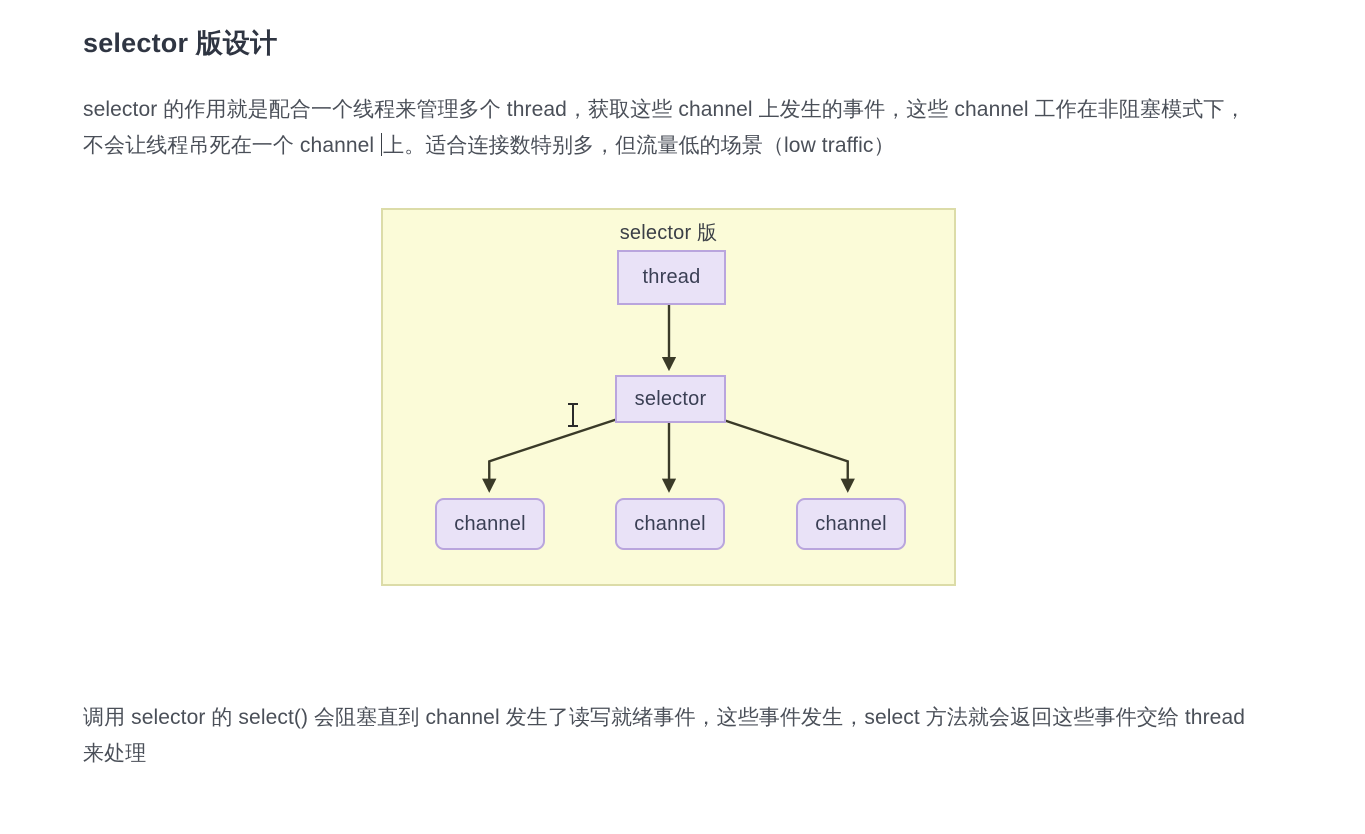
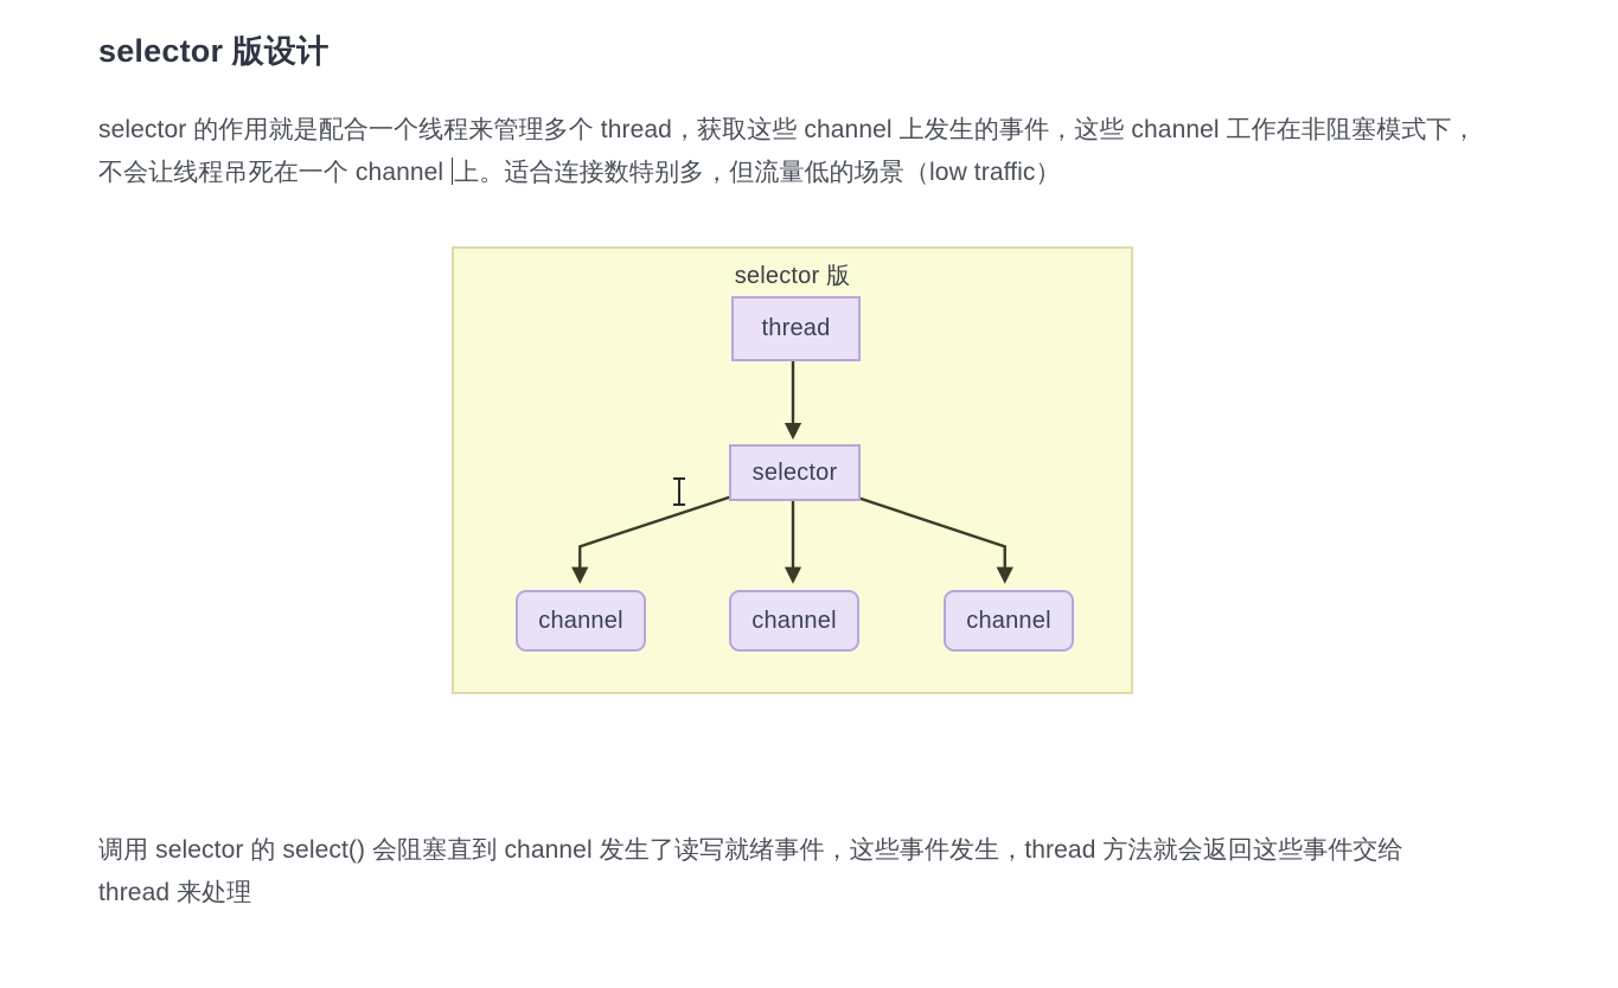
  selector 版设计
  selector 的作用就是配合一个线程来管理多个 thread，获取这些 channel 上发生的事件，这些 channel 工作在非阻塞模式下，不会让线程吊死在一个 channel 上。适合连接数特别多，但流量低的场景（low traffic）
  selector 版
  thread
  selector
  channel
  channel
  channel
- 调用 selector 的 select() 会阻塞直到 channel 发生了读写就绪事件，这些事件发生，select 方法就会返回这些事件交给 thread 来处理
+ 调用 selector 的 select() 会阻塞直到 channel 发生了读写就绪事件，这些事件发生，thread 方法就会返回这些事件交给 thread 来处理
